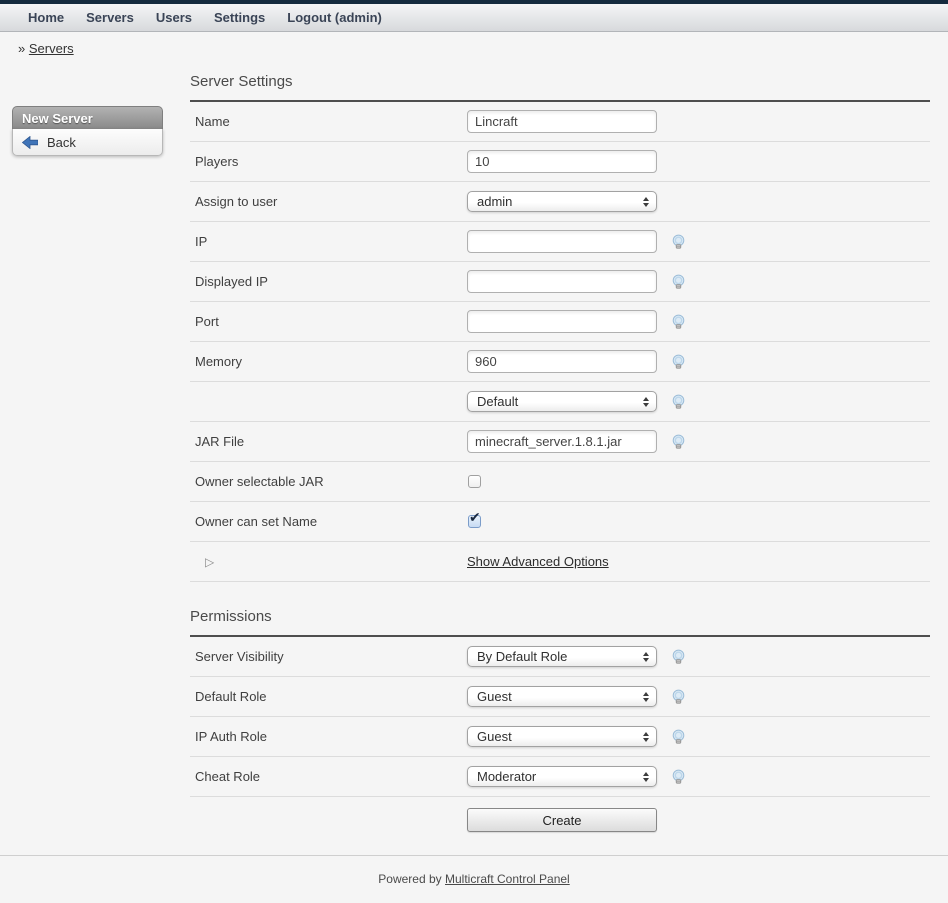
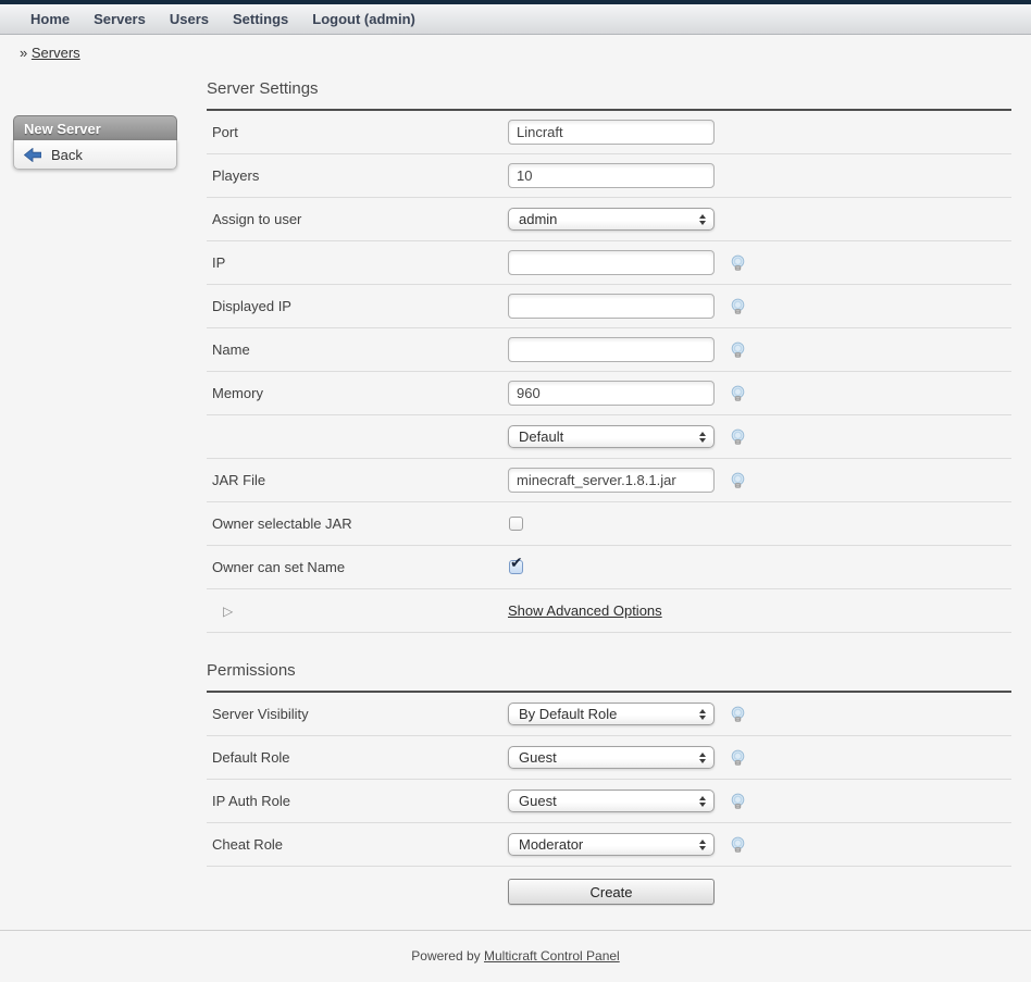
  Home
  Servers
  Users
  Settings
  Logout (admin)
  » Servers
  New Server
  Back
  Server Settings
- Name
+ Port
  Lincraft
  Players
  10
  Assign to user
  admin
  IP
  Displayed IP
- Port
+ Name
  Memory
  960
  Default
  JAR File
  minecraft_server.1.8.1.jar
  Owner selectable JAR
  Owner can set Name
  ✔
  ▷
  Show Advanced Options
  Permissions
  Server Visibility
  By Default Role
  Default Role
  Guest
  IP Auth Role
  Guest
  Cheat Role
  Moderator
  Create
  Powered by Multicraft Control Panel
